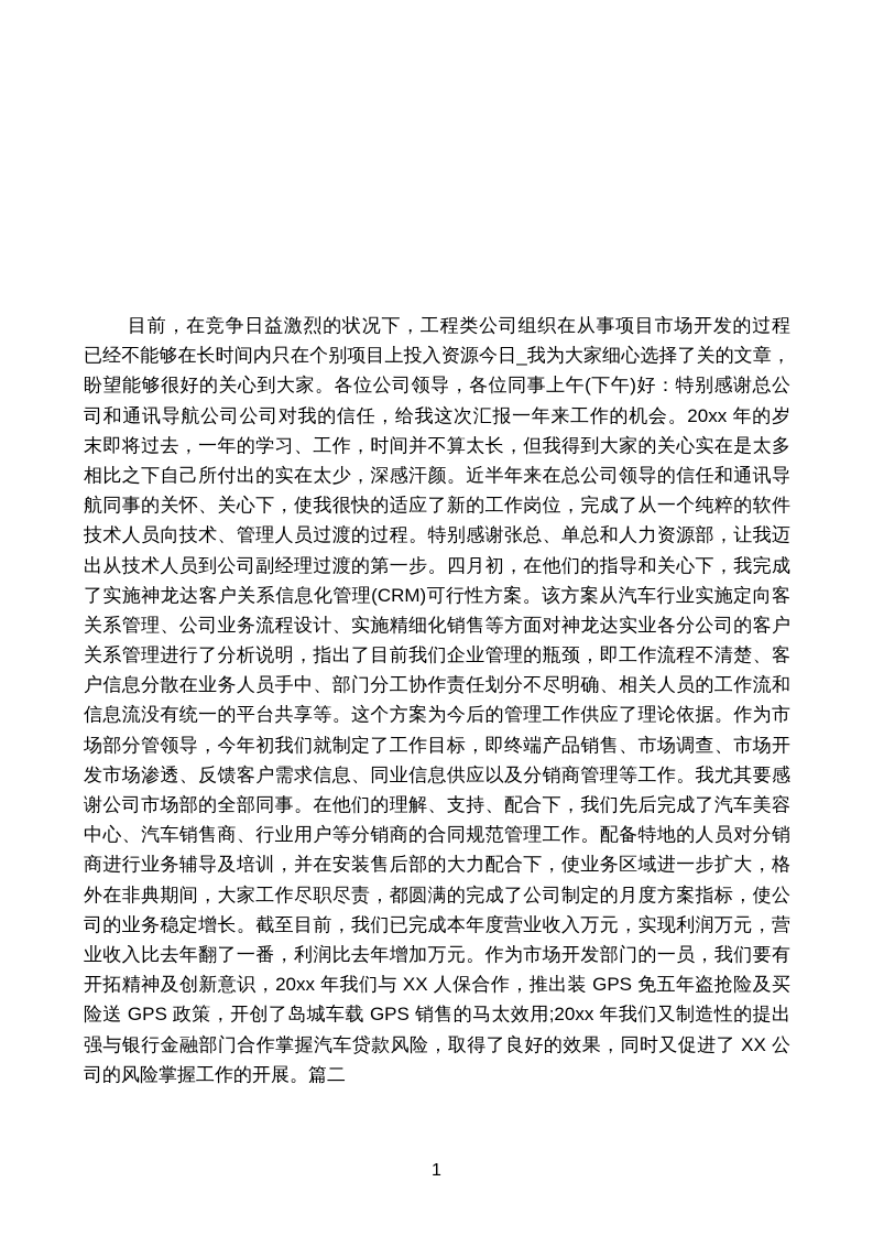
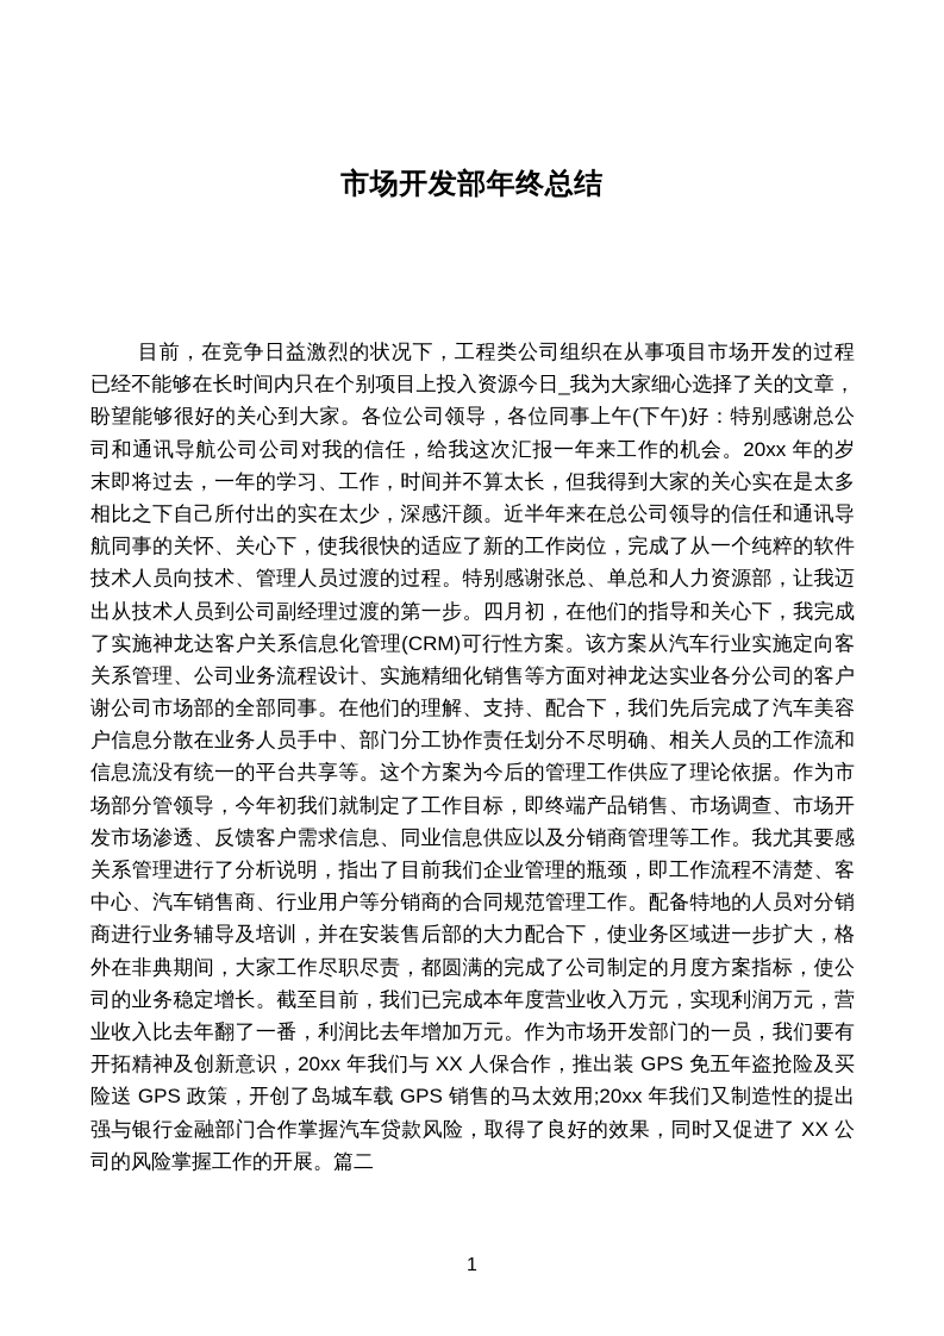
+ 市场开发部年终总结
  目前，在竞争日益激烈的状况下，工程类公司组织在从事项目市场开发的过程
  已经不能够在长时间内只在个别项目上投入资源今日_我为大家细心选择了关的文章，
  盼望能够很好的关心到大家。各位公司领导，各位同事上午(下午)好：特别感谢总公
  司和通讯导航公司公司对我的信任，给我这次汇报一年来工作的机会。20xx 年的岁
  末即将过去，一年的学习、工作，时间并不算太长，但我得到大家的关心实在是太多
  相比之下自己所付出的实在太少，深感汗颜。近半年来在总公司领导的信任和通讯导
  航同事的关怀、关心下，使我很快的适应了新的工作岗位，完成了从一个纯粹的软件
  技术人员向技术、管理人员过渡的过程。特别感谢张总、单总和人力资源部，让我迈
  出从技术人员到公司副经理过渡的第一步。四月初，在他们的指导和关心下，我完成
  了实施神龙达客户关系信息化管理(CRM)可行性方案。该方案从汽车行业实施定向客
  关系管理、公司业务流程设计、实施精细化销售等方面对神龙达实业各分公司的客户
- 关系管理进行了分析说明，指出了目前我们企业管理的瓶颈，即工作流程不清楚、客
+ 谢公司市场部的全部同事。在他们的理解、支持、配合下，我们先后完成了汽车美容
  户信息分散在业务人员手中、部门分工协作责任划分不尽明确、相关人员的工作流和
  信息流没有统一的平台共享等。这个方案为今后的管理工作供应了理论依据。作为市
  场部分管领导，今年初我们就制定了工作目标，即终端产品销售、市场调查、市场开
  发市场渗透、反馈客户需求信息、同业信息供应以及分销商管理等工作。我尤其要感
- 谢公司市场部的全部同事。在他们的理解、支持、配合下，我们先后完成了汽车美容
+ 关系管理进行了分析说明，指出了目前我们企业管理的瓶颈，即工作流程不清楚、客
  中心、汽车销售商、行业用户等分销商的合同规范管理工作。配备特地的人员对分销
  商进行业务辅导及培训，并在安装售后部的大力配合下，使业务区域进一步扩大，格
  外在非典期间，大家工作尽职尽责，都圆满的完成了公司制定的月度方案指标，使公
  司的业务稳定增长。截至目前，我们已完成本年度营业收入万元，实现利润万元，营
  业收入比去年翻了一番，利润比去年增加万元。作为市场开发部门的一员，我们要有
  开拓精神及创新意识，20xx 年我们与 XX 人保合作，推出装 GPS 免五年盗抢险及买
  险送 GPS 政策，开创了岛城车载 GPS 销售的马太效用;20xx 年我们又制造性的提出
  强与银行金融部门合作掌握汽车贷款风险，取得了良好的效果，同时又促进了 XX 公
  司的风险掌握工作的开展。篇二
  1
